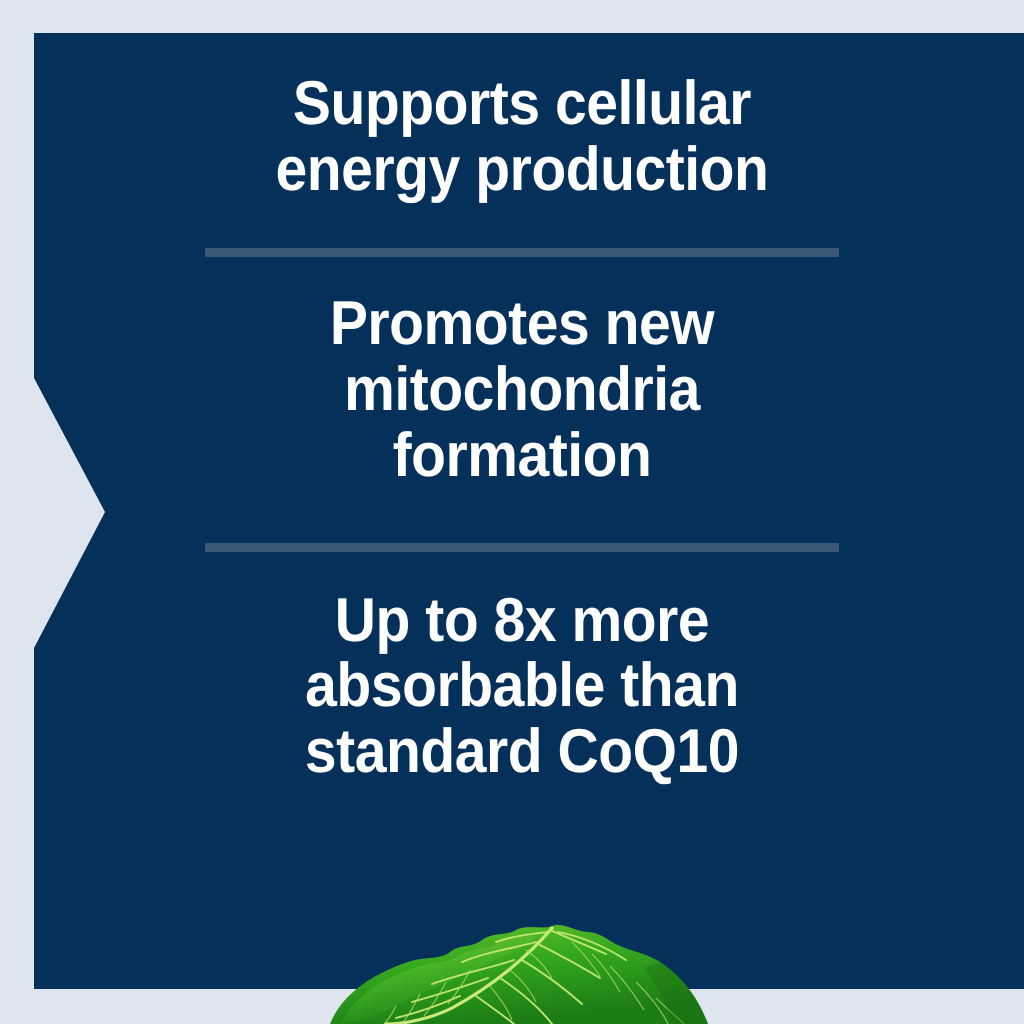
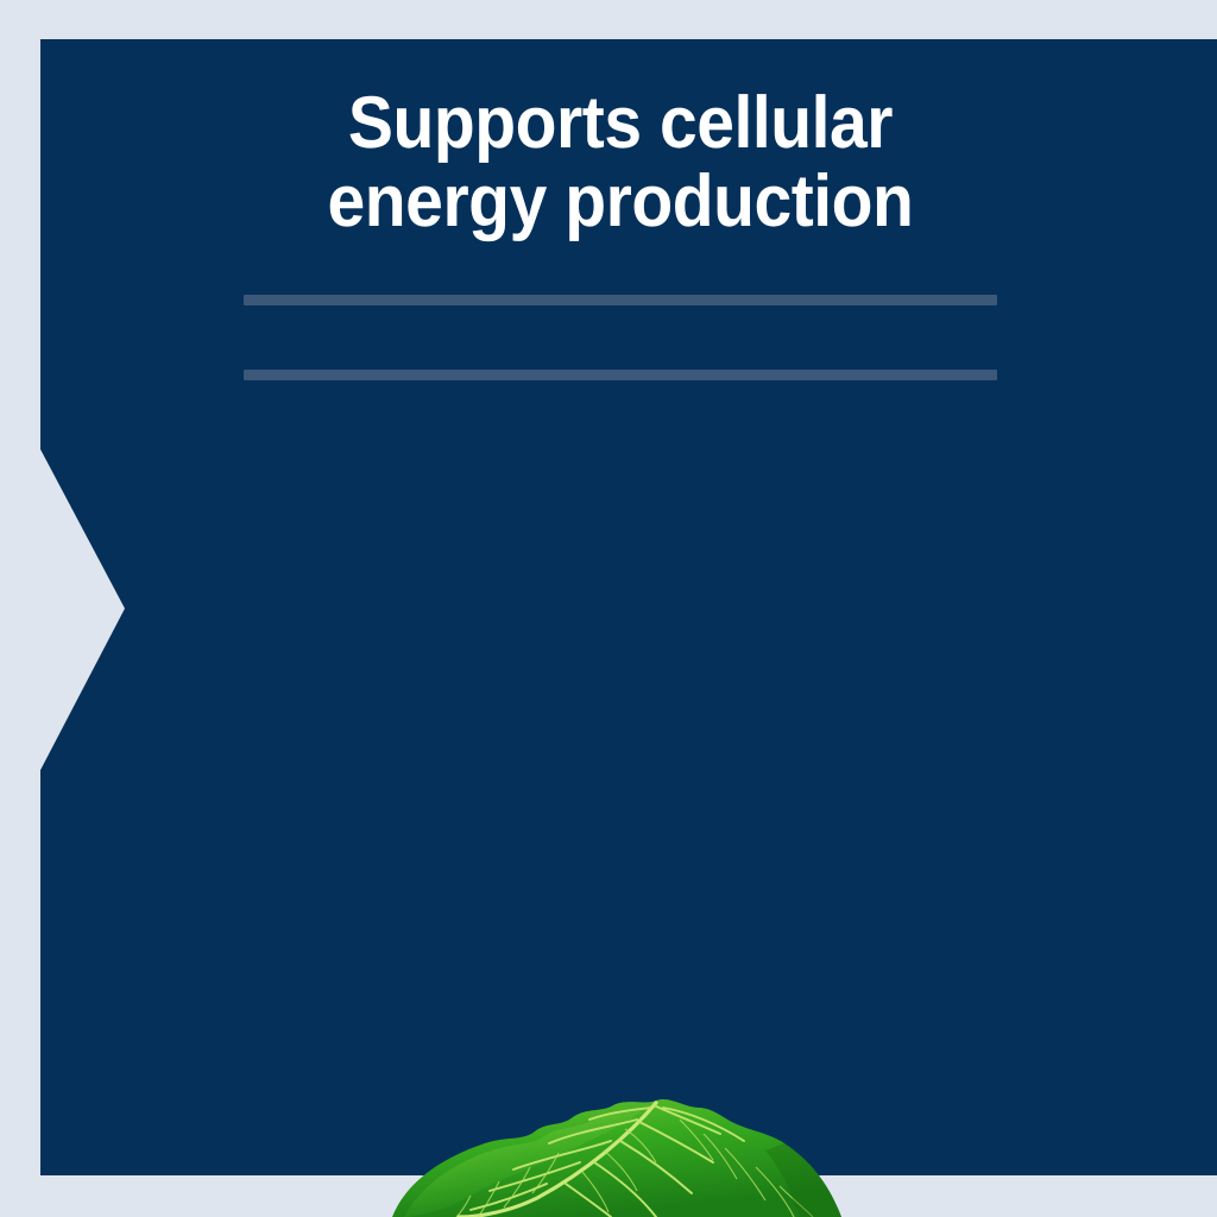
  Supports cellular
  energy production
- Promotes new
- mitochondria
- formation
- Up to 8x more
- absorbable than
- standard CoQ10
